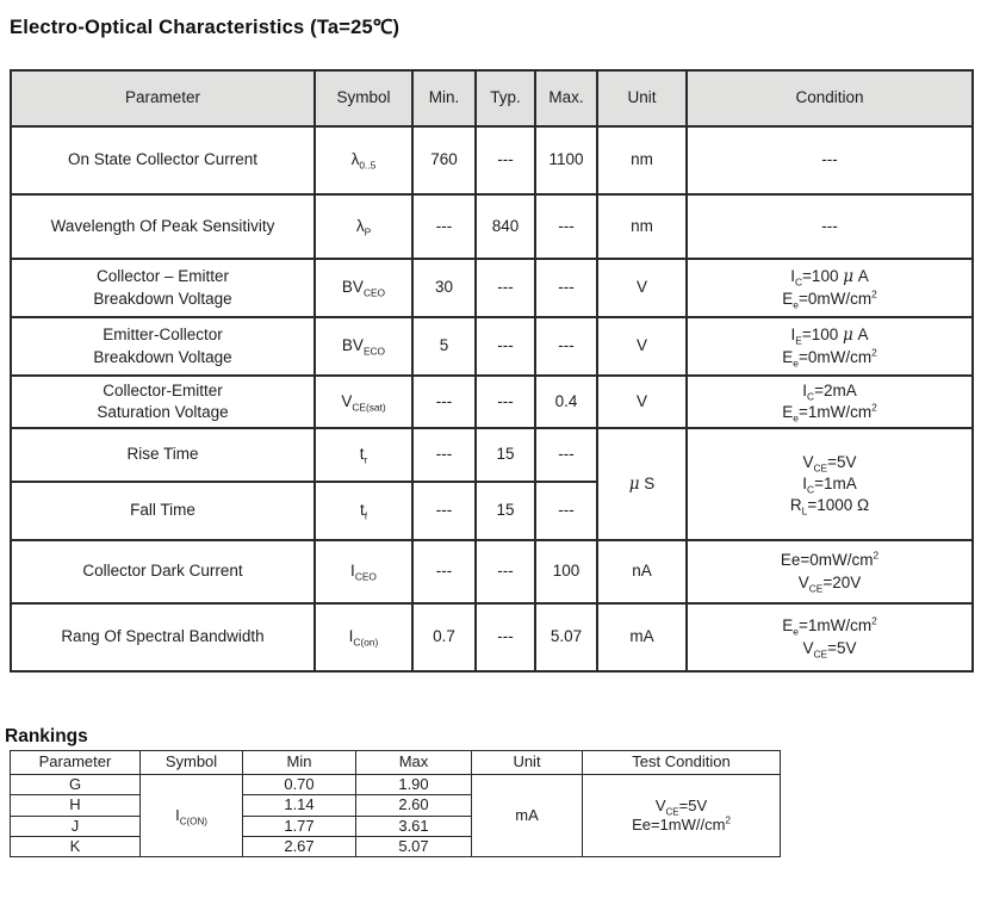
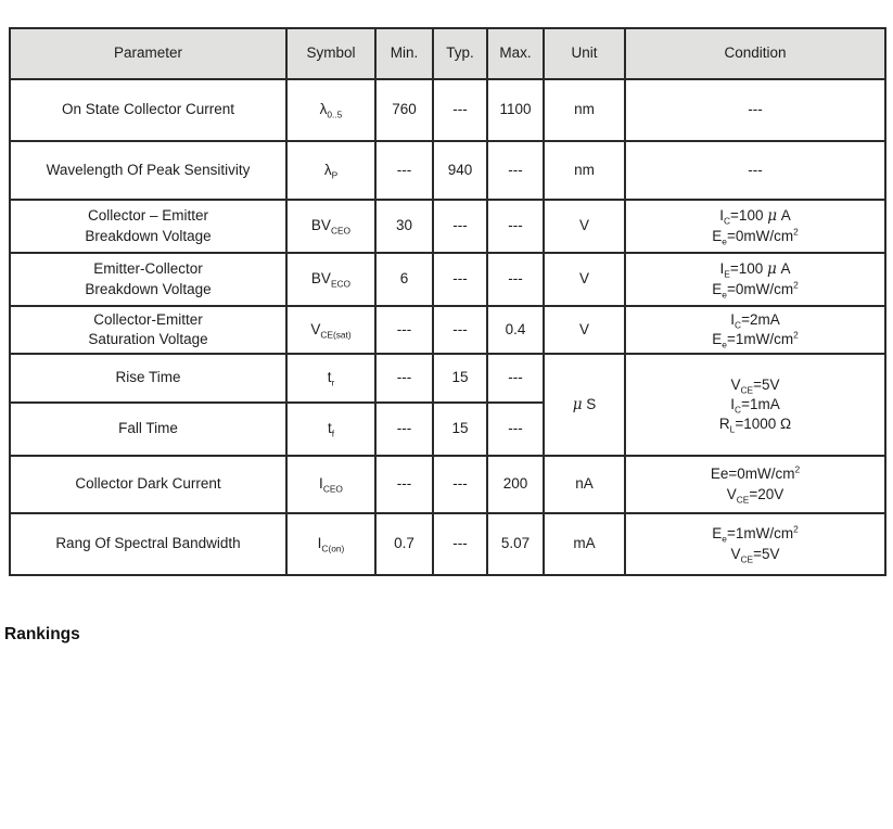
- Electro-Optical Characteristics (Ta=25℃)
  Parameter	Symbol	Min.	Typ.	Max.	Unit	Condition
  On State Collector Current	λ0..5	760	---	1100	nm	---
- Wavelength Of Peak Sensitivity	λP	---	840	---	nm	---
+ Wavelength Of Peak Sensitivity	λP	---	940	---	nm	---
  Collector – EmitterBreakdown Voltage	BVCEO	30	---	---	V	IC=100 μ AEe=0mW/cm2
- Emitter-CollectorBreakdown Voltage	BVECO	5	---	---	V	IE=100 μ AEe=0mW/cm2
+ Emitter-CollectorBreakdown Voltage	BVECO	6	---	---	V	IE=100 μ AEe=0mW/cm2
  Collector-EmitterSaturation Voltage	VCE(sat)	---	---	0.4	V	IC=2mAEe=1mW/cm2
  Rise Time	tr	---	15	---	μ S	VCE=5VIC=1mARL=1000 Ω
  Fall Time	tf	---	15	---
- Collector Dark Current	ICEO	---	---	100	nA	Ee=0mW/cm2VCE=20V
+ Collector Dark Current	ICEO	---	---	200	nA	Ee=0mW/cm2VCE=20V
  Rang Of Spectral Bandwidth	IC(on)	0.7	---	5.07	mA	Ee=1mW/cm2VCE=5V
  Rankings
- Parameter	Symbol	Min	Max	Unit	Test Condition
- G	IC(ON)	0.70	1.90	mA	VCE=5VEe=1mW//cm2
- H	1.14	2.60
- J	1.77	3.61
- K	2.67	5.07
